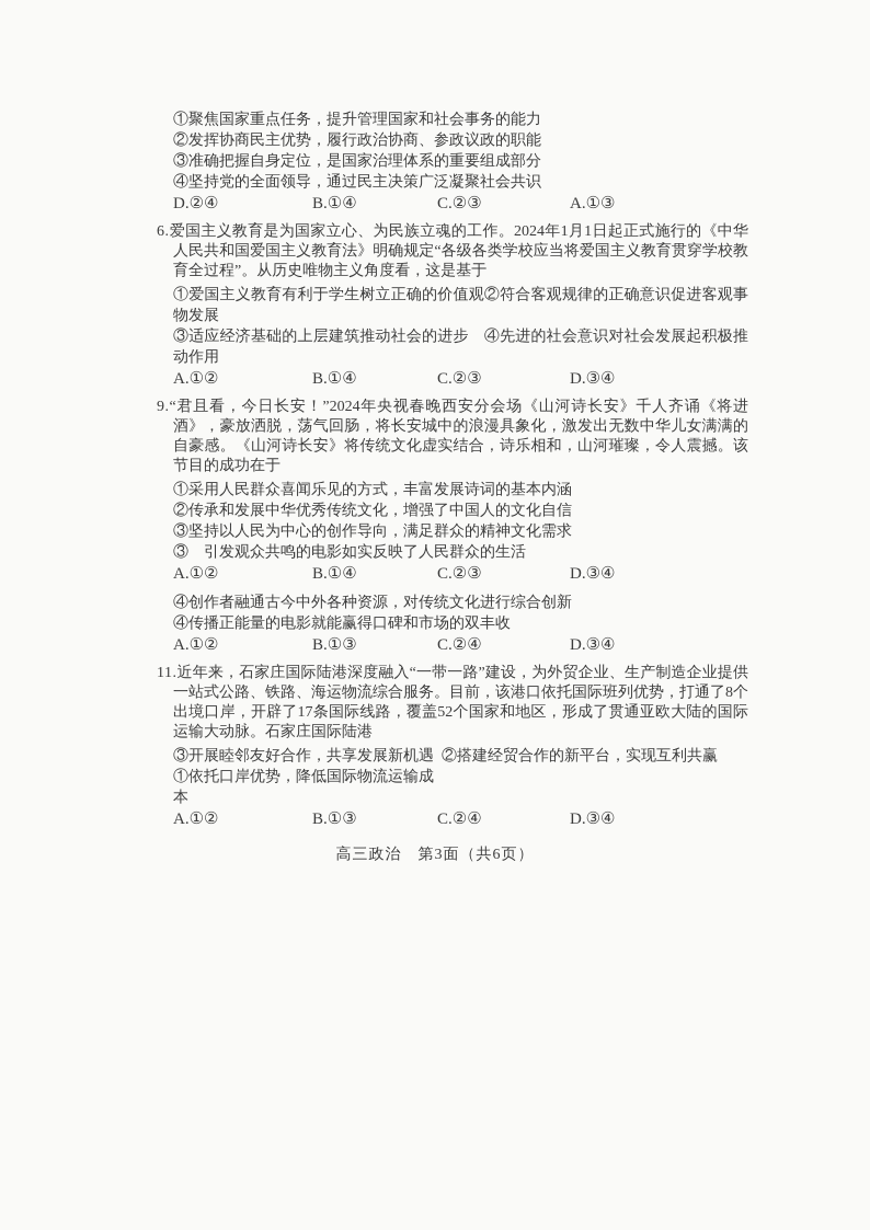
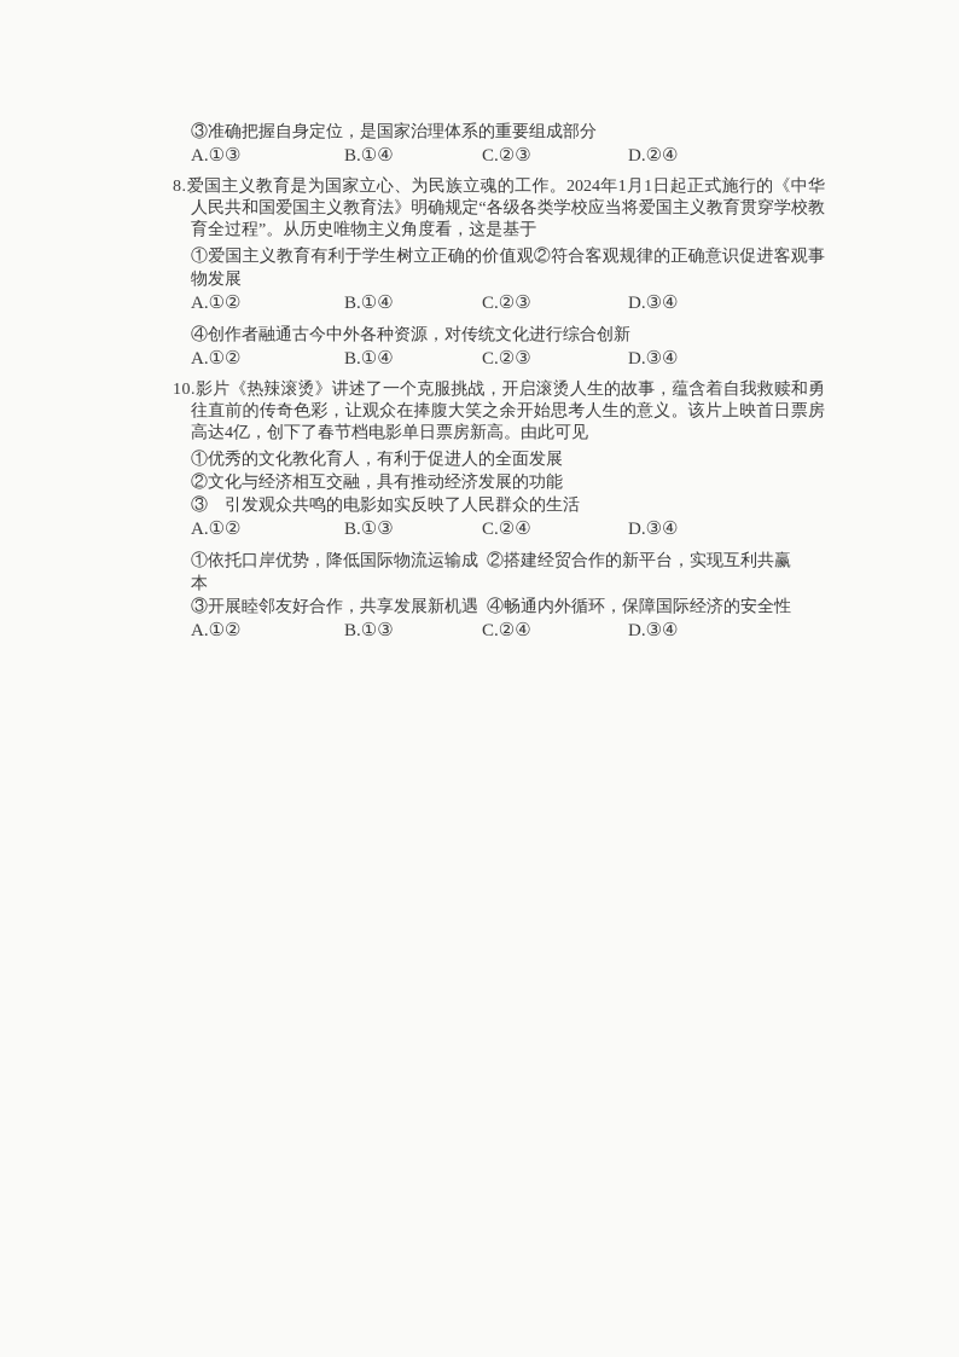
- ①聚焦国家重点任务，提升管理国家和社会事务的能力
- ②发挥协商民主优势，履行政治协商、参政议政的职能
  ③准确把握自身定位，是国家治理体系的重要组成部分
- ④坚持党的全面领导，通过民主决策广泛凝聚社会共识
- D.②④
+ A.①③
  B.①④
  C.②③
- A.①③
+ D.②④
- 6.爱国主义教育是为国家立心、为民族立魂的工作。2024年1月1日起正式施行的《中华人民共和国爱国主义教育法》明确规定“各级各类学校应当将爱国主义教育贯穿学校教育全过程”。从历史唯物主义角度看，这是基于
+ 8.爱国主义教育是为国家立心、为民族立魂的工作。2024年1月1日起正式施行的《中华人民共和国爱国主义教育法》明确规定“各级各类学校应当将爱国主义教育贯穿学校教育全过程”。从历史唯物主义角度看，这是基于
  ①爱国主义教育有利于学生树立正确的价值观②符合客观规律的正确意识促进客观事物发展
- ③适应经济基础的上层建筑推动社会的进步 ④先进的社会意识对社会发展起积极推动作用
  A.①②
  B.①④
  C.②③
  D.③④
- 9.“君且看，今日长安！”2024年央视春晚西安分会场《山河诗长安》千人齐诵《将进酒》，豪放洒脱，荡气回肠，将长安城中的浪漫具象化，激发出无数中华儿女满满的自豪感。《山河诗长安》将传统文化虚实结合，诗乐相和，山河璀璨，令人震撼。该节目的成功在于
- ①采用人民群众喜闻乐见的方式，丰富发展诗词的基本内涵
- ②传承和发展中华优秀传统文化，增强了中国人的文化自信
- ③坚持以人民为中心的创作导向，满足群众的精神文化需求
- ③ 引发观众共鸣的电影如实反映了人民群众的生活
+ ④创作者融通古今中外各种资源，对传统文化进行综合创新
  A.①②
  B.①④
  C.②③
  D.③④
+ 10.影片《热辣滚烫》讲述了一个克服挑战，开启滚烫人生的故事，蕴含着自我救赎和勇往直前的传奇色彩，让观众在捧腹大笑之余开始思考人生的意义。该片上映首日票房高达4亿，创下了春节档电影单日票房新高。由此可见
+ ①优秀的文化教化育人，有利于促进人的全面发展
+ ②文化与经济相互交融，具有推动经济发展的功能
- ④创作者融通古今中外各种资源，对传统文化进行综合创新
+ ③ 引发观众共鸣的电影如实反映了人民群众的生活
- ④传播正能量的电影就能赢得口碑和市场的双丰收
  A.①②
  B.①③
  C.②④
  D.③④
- 11.近年来，石家庄国际陆港深度融入“一带一路”建设，为外贸企业、生产制造企业提供一站式公路、铁路、海运物流综合服务。目前，该港口依托国际班列优势，打通了8个出境口岸，开辟了17条国际线路，覆盖52个国家和地区，形成了贯通亚欧大陆的国际运输大动脉。石家庄国际陆港
- ③开展睦邻友好合作，共享发展新机遇
+ ①依托口岸优势，降低国际物流运输成本
  ②搭建经贸合作的新平台，实现互利共赢
- ①依托口岸优势，降低国际物流运输成本
+ ③开展睦邻友好合作，共享发展新机遇
+ ④畅通内外循环，保障国际经济的安全性
  A.①②
  B.①③
  C.②④
  D.③④
- 高三政治 第3面（共6页）
